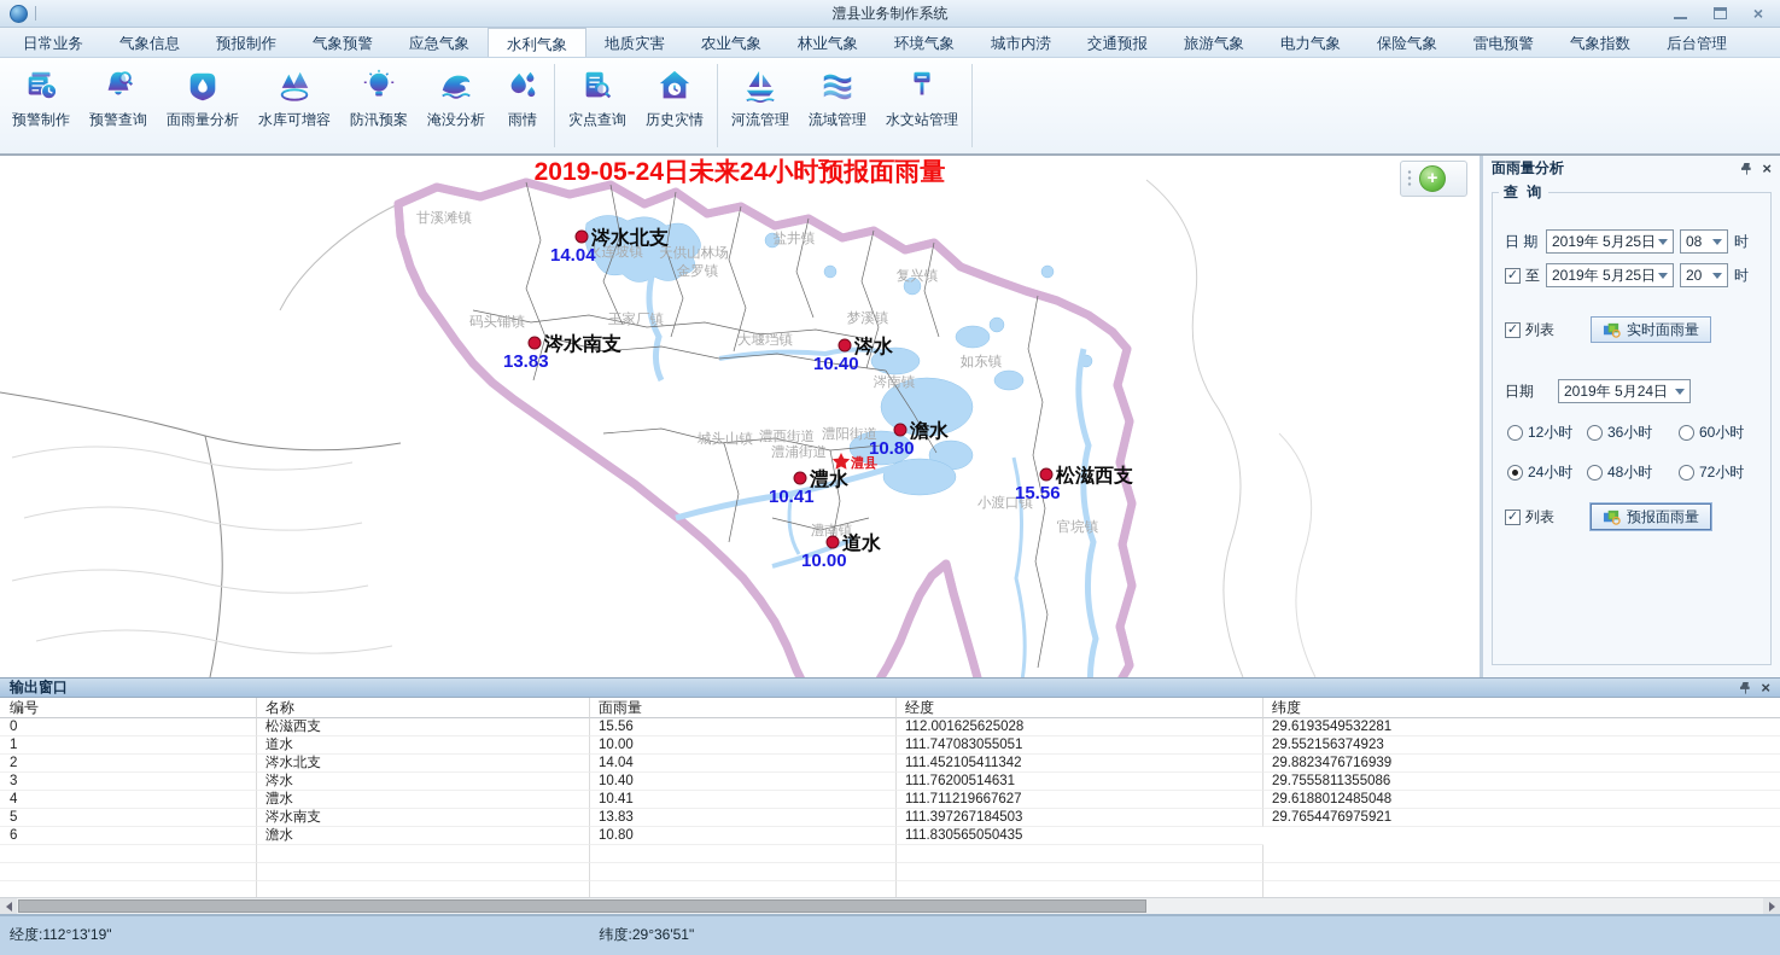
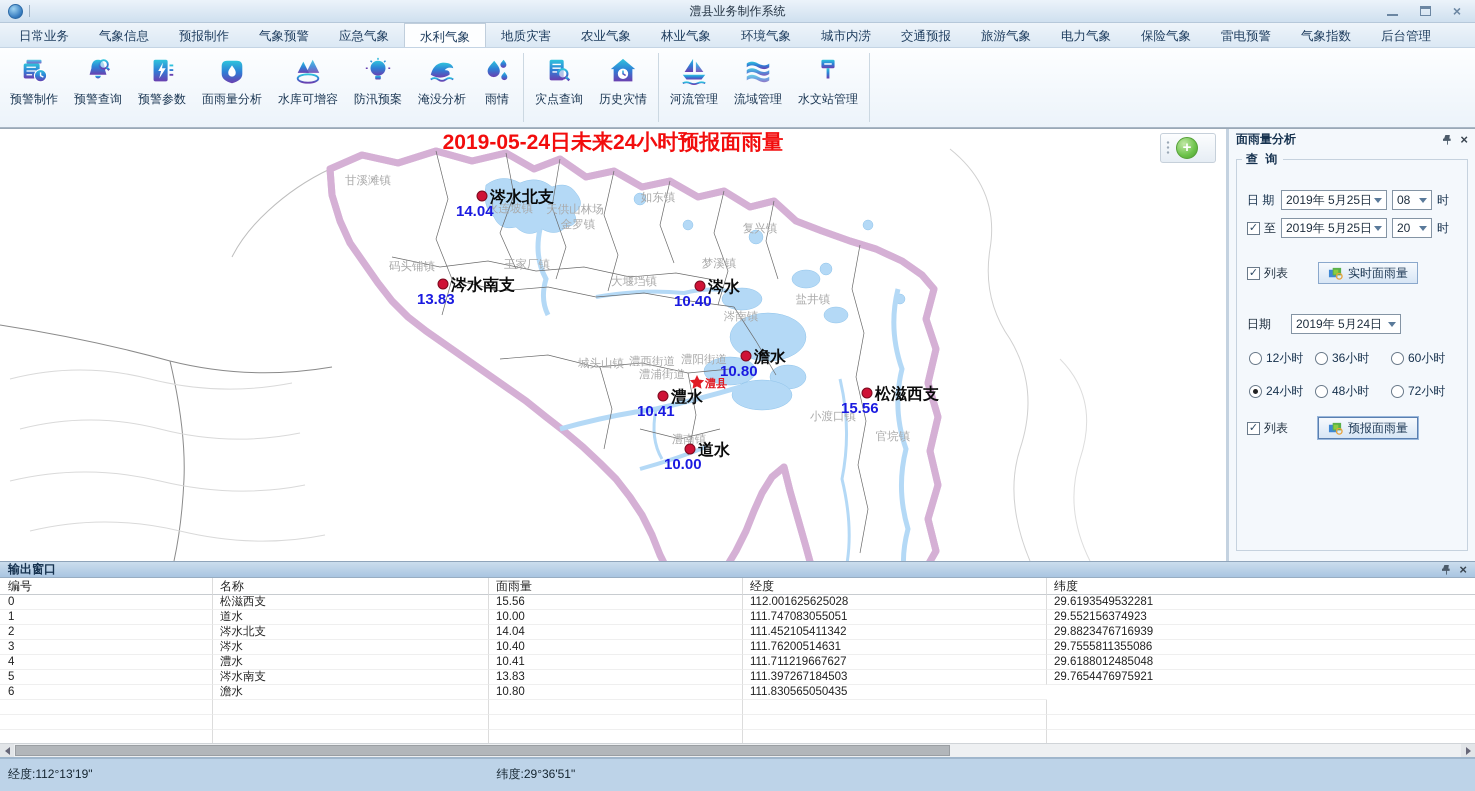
  澧县业务制作系统
  日常业务
  气象信息
  预报制作
  气象预警
  应急气象
  水利气象
  地质灾害
  农业气象
  林业气象
  环境气象
  城市内涝
  交通预报
  旅游气象
  电力气象
  保险气象
  雷电预警
  气象指数
  后台管理
  预警制作
  预警查询
+ 预警参数
  面雨量分析
  水库可增容
  防汛预案
  淹没分析
  雨情
  灾点查询
  历史灾情
  河流管理
  流域管理
  水文站管理
  甘溪滩镇
  天供山林场
  金罗镇
- 盐井镇
+ 如东镇
  复兴镇
  码头铺镇
  王家厂镇
  大堰垱镇
  梦溪镇
  涔南镇
- 如东镇
+ 盐井镇
  城头山镇
  澧西街道
  澧阳街道
  澧浦街道
  小渡口镇
  官垸镇
  澧南镇
  火连坡镇
  涔水北支
  14.04
  涔水南支
  13.83
  涔水
  10.40
  澹水
  10.80
  澧水
  10.41
  道水
  10.00
  松滋西支
  15.56
  澧县
  2019-05-24日未来24小时预报面雨量
  面雨量分析
  查 询
  日 期
  2019年 5月25日
  08
  时
  至
  2019年 5月25日
  20
  时
  列表
  实时面雨量
  日期
  2019年 5月24日
  12小时
  36小时
  60小时
  24小时
  48小时
  72小时
  列表
  预报面雨量
  输出窗口
  编号
  名称
  面雨量
  经度
  纬度
  0
  松滋西支
  15.56
  112.001625625028
  29.6193549532281
  1
  道水
  10.00
  111.747083055051
  29.552156374923
  2
  涔水北支
  14.04
  111.452105411342
  29.8823476716939
  3
  涔水
  10.40
  111.76200514631
  29.7555811355086
  4
  澧水
  10.41
  111.711219667627
  29.6188012485048
  5
  涔水南支
  13.83
  111.397267184503
  29.7654476975921
  6
  澹水
  10.80
  111.830565050435
  经度:112°13'19"
  纬度:29°36'51"
